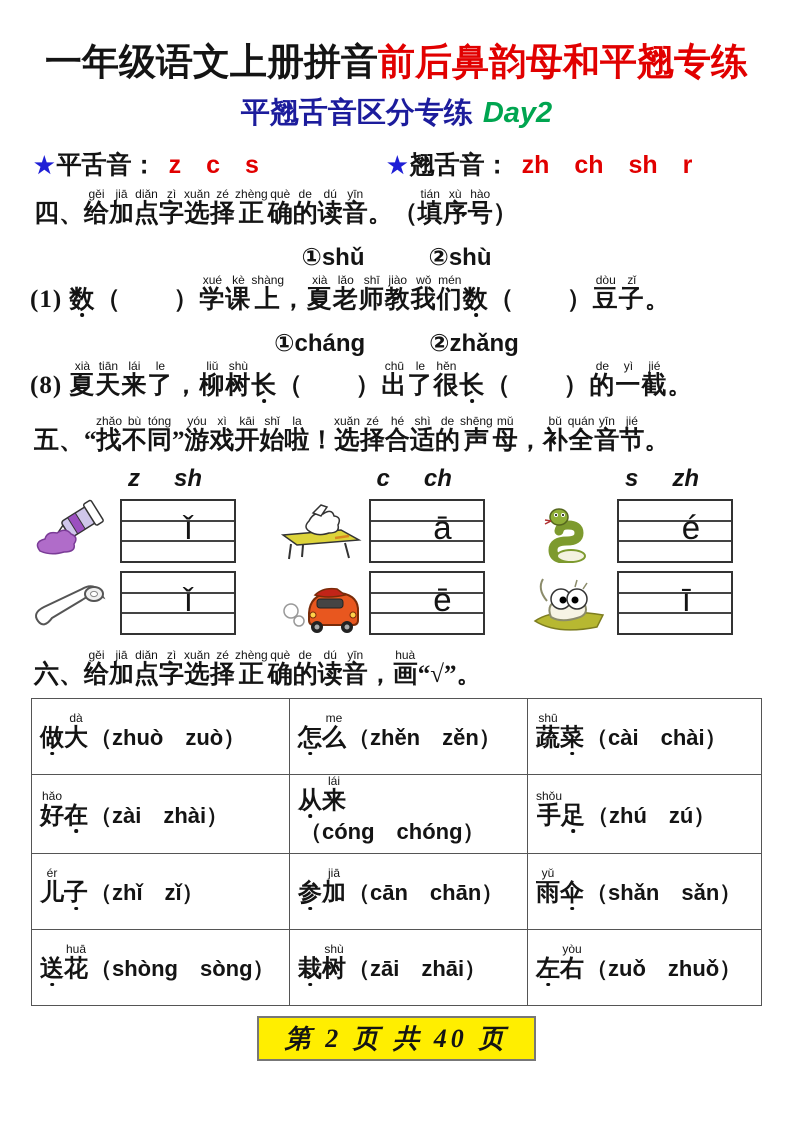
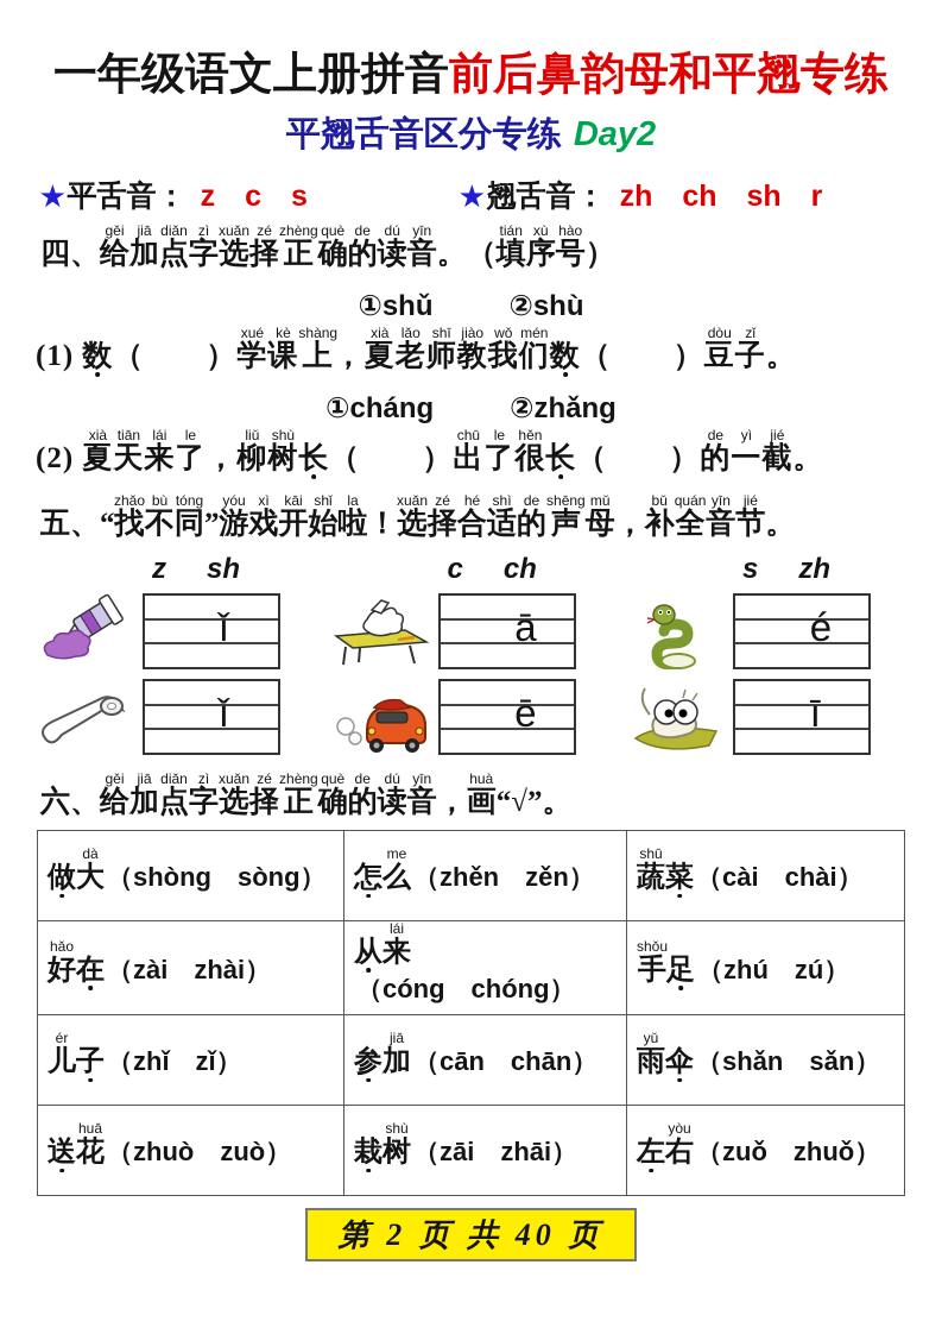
  一年级语文上册拼音前后鼻韵母和平翘专练
  平翘舌音区分专练 Day2
  ★平舌音： z c s
  ★
  翘舌音：
  zh ch sh r
  四、给gěi加jiā点diǎn字zì选xuǎn择zé正zhèng确què的de读dú音yīn。（填tián序xù号hào）
  ①shǔ
  ②shù
  (1) 数（ ）学xué课kè上shàng，夏xià老lǎo师shī教jiào我wǒ们mén数（ ）豆dòu子zǐ。
  ①cháng
  ②zhǎng
- (8) 夏xià天tiān来lái了le，柳liǔ树shù长（ ）出chū了le很hěn长（ ）的de一yì截jié。
+ (2) 夏xià天tiān来lái了le，柳liǔ树shù长（ ）出chū了le很hěn长（ ）的de一yì截jié。
  五、“找zhǎo不bù同tóng”游yóu戏xì开kāi始shǐ啦la！选xuǎn择zé合hé适shì的de声shēng母mǔ，补bǔ全quán音yīn节jié。
  z
  sh
  ǐ
  ǐ
  c
  ch
  ā
  ē
  s
  zh
  é
  ī
  六、给gěi加jiā点diǎn字zì选xuǎn择zé正zhèng确què的de读dú音yīn，画huà“√”。
- 做大dà（zhuò zuò）	怎么me（zhěn zěn）	蔬shū菜（cài chài）
+ 做大dà（shòng sòng）	怎么me（zhěn zěn）	蔬shū菜（cài chài）
  好hǎo在（zài zhài）	从来lái（cóng chóng）	手shǒu足（zhú zú）
  儿ér子（zhǐ zǐ）	参加jiā（cān chān）	雨yǔ伞（shǎn sǎn）
- 送花huā（shòng sòng）	栽树shù（zāi zhāi）	左右yòu（zuǒ zhuǒ）
+ 送花huā（zhuò zuò）	栽树shù（zāi zhāi）	左右yòu（zuǒ zhuǒ）
  第 2 页 共 40 页
